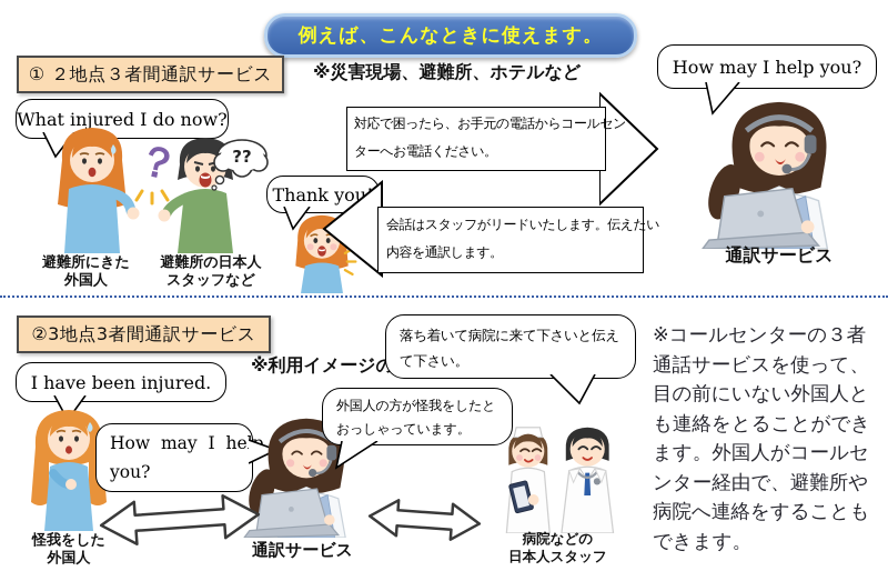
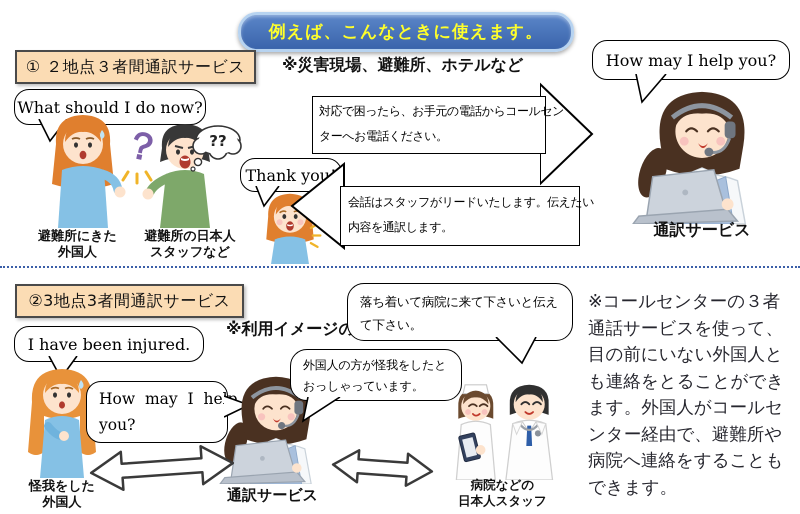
  例えば、こんなときに使えます。
  ① ２地点３者間通訳サービス
  ※災害現場、避難所、ホテルなど
- What injured I do now?
+ What should I do now?
  ??
  避難所にきた
  外国人
  避難所の日本人
  スタッフなど
  対応で困ったら、お手元の電話からコールセン
  ターへお電話ください。
  Thank you
  会話はスタッフがリードいたします。伝えたい
  内容を通訳します。
  How may I help you?
  通訳サービス
  ②3地点3者間通訳サービス
  ※利用イメージ
  落ち着いて病院に来て下さいと伝え
  て下さい。
  ※コールセンターの３者
  通話サービスを使って、
  目の前にいない外国人と
  も連絡をとることができ
  ます。外国人がコールセ
  ンター経由で、避難所や
  病院へ連絡をすることも
  できます。
  I have been injured.
  怪我をした
  外国人
  How may I he
  you?
  通訳サービス
  外国人の方が怪我をしたと
  おっしゃっています。
  病院などの
  日本人スタッフ
